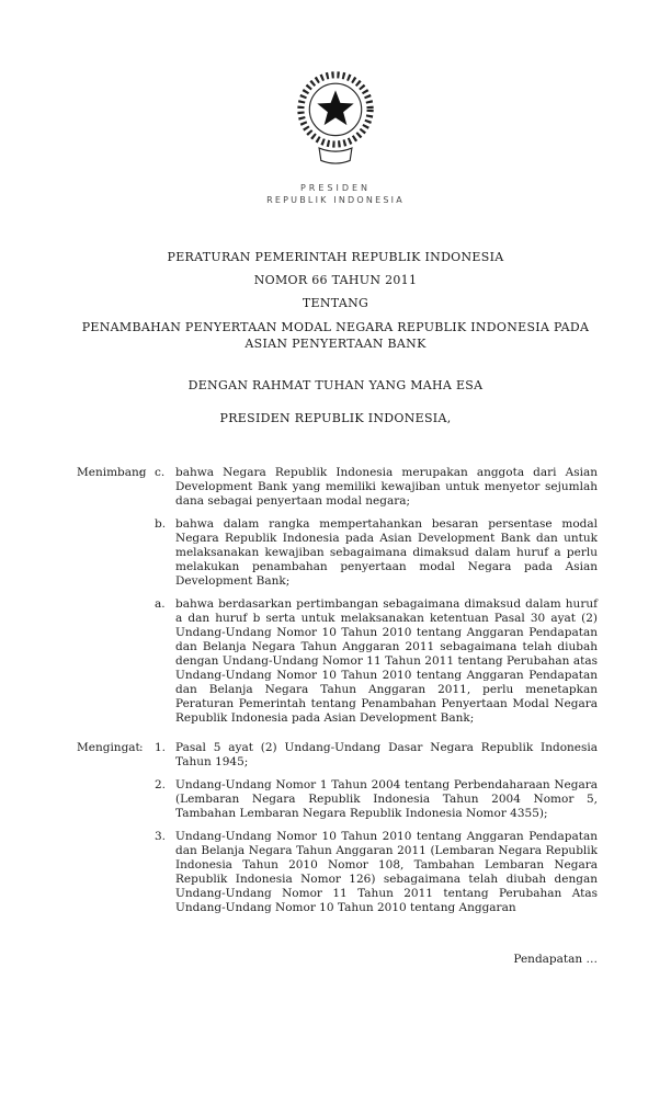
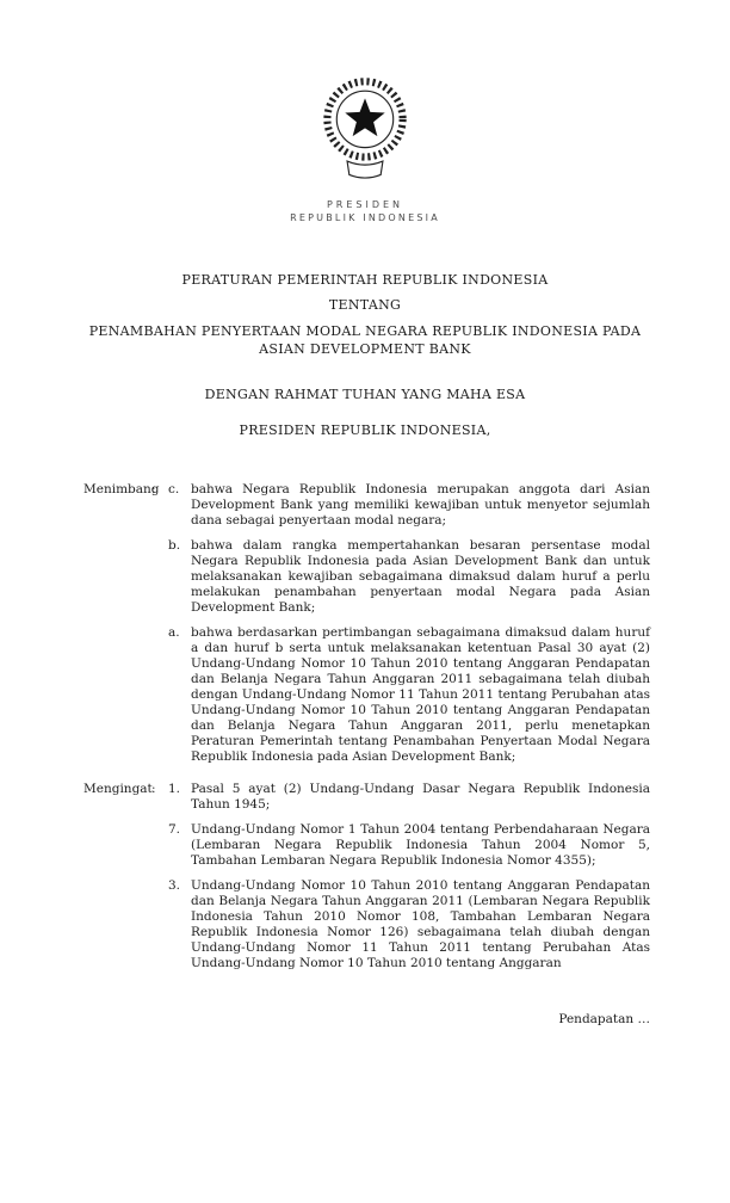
  PRESIDEN
  REPUBLIK INDONESIA
  PERATURAN PEMERINTAH REPUBLIK INDONESIA
- NOMOR 66 TAHUN 2011
  TENTANG
- PENAMBAHAN PENYERTAAN MODAL NEGARA REPUBLIK INDONESIA PADA ASIAN PENYERTAAN BANK
+ PENAMBAHAN PENYERTAAN MODAL NEGARA REPUBLIK INDONESIA PADA ASIAN DEVELOPMENT BANK
  DENGAN RAHMAT TUHAN YANG MAHA ESA
  PRESIDEN REPUBLIK INDONESIA,
  Menimban
  :
  c.
  bahwa Negara Republik Indonesia merupakan anggota dari Asian Development Bank yang memiliki kewajiban untuk menyetor sejumlah dana sebagai penyertaan modal negara;
  b.
  bahwa dalam rangka mempertahankan besaran persentase modal Negara Republik Indonesia pada Asian Development Bank dan untuk melaksanakan kewajiban sebagaimana dimaksud dalam huruf a perlu melakukan penambahan penyertaan modal Negara pada Asian Development Bank;
  a.
  bahwa berdasarkan pertimbangan sebagaimana dimaksud dalam huruf a dan huruf b serta untuk melaksanakan ketentuan Pasal 30 ayat (2) Undang-Undang Nomor 10 Tahun 2010 tentang Anggaran Pendapatan dan Belanja Negara Tahun Anggaran 2011 sebagaimana telah diubah dengan Undang-Undang Nomor 11 Tahun 2011 tentang Perubahan atas Undang-Undang Nomor 10 Tahun 2010 tentang Anggaran Pendapatan dan Belanja Negara Tahun Anggaran 2011, perlu menetapkan Peraturan Pemerintah tentang Penambahan Penyertaan Modal Negara Republik Indonesia pada Asian Development Bank;
  Mengingat
  :
  1.
  Pasal 5 ayat (2) Undang-Undang Dasar Negara Republik Indonesia Tahun 1945;
- 2.
+ 7.
  Undang-Undang Nomor 1 Tahun 2004 tentang Perbendaharaan Negara (Lembaran Negara Republik Indonesia Tahun 2004 Nomor 5, Tambahan Lembaran Negara Republik Indonesia Nomor 4355);
  3.
  Undang-Undang Nomor 10 Tahun 2010 tentang Anggaran Pendapatan dan Belanja Negara Tahun Anggaran 2011 (Lembaran Negara Republik Indonesia Tahun 2010 Nomor 108, Tambahan Lembaran Negara Republik Indonesia Nomor 126) sebagaimana telah diubah dengan Undang-Undang Nomor 11 Tahun 2011 tentang Perubahan Atas Undang-Undang Nomor 10 Tahun 2010 tentang Anggaran
  Pendapatan …
